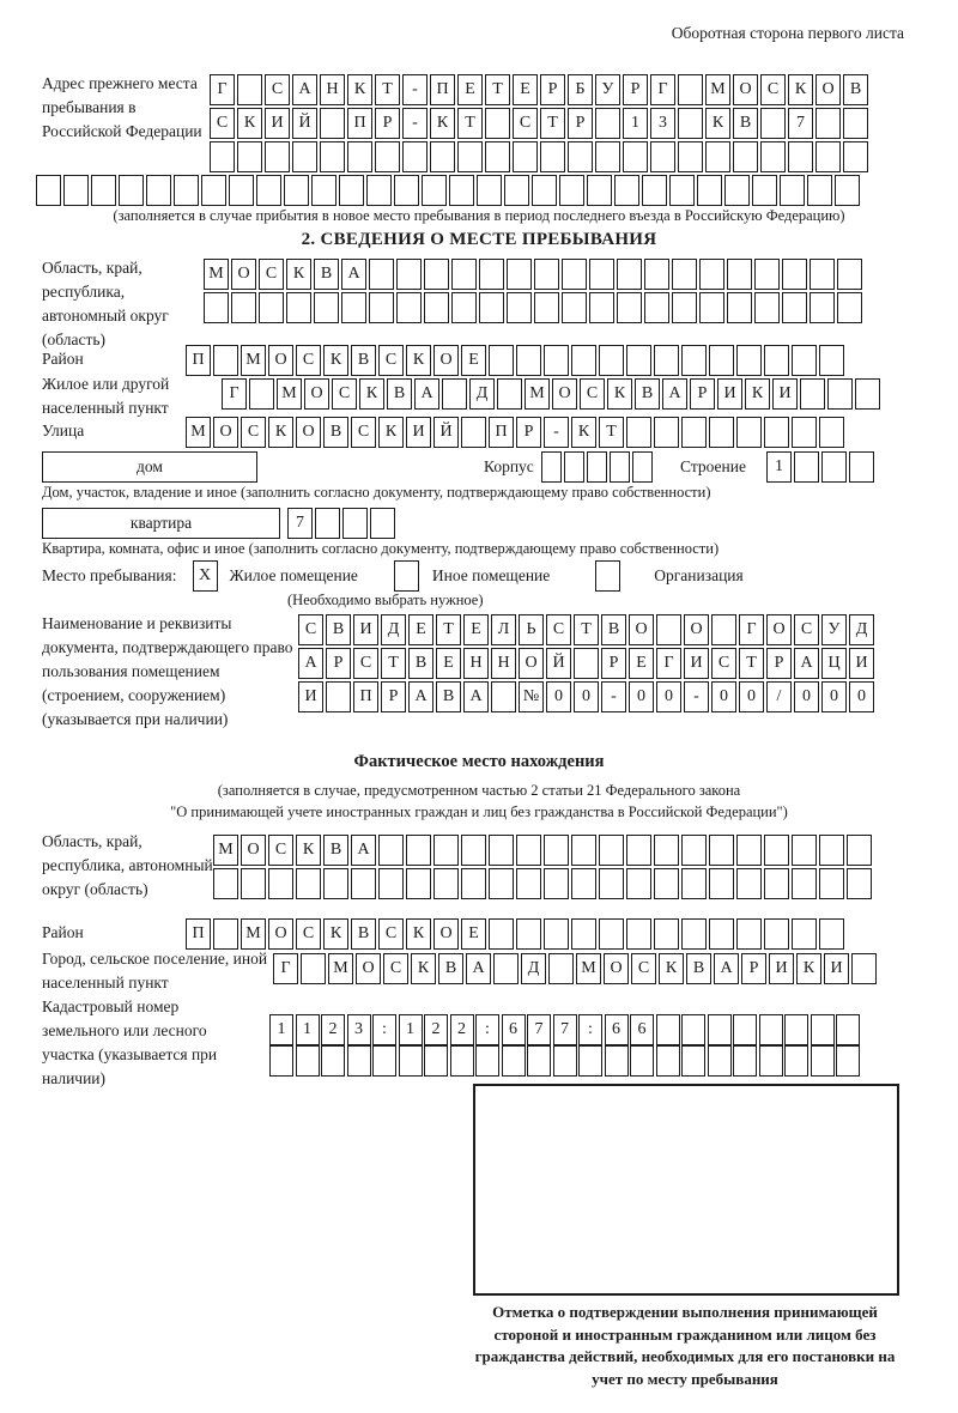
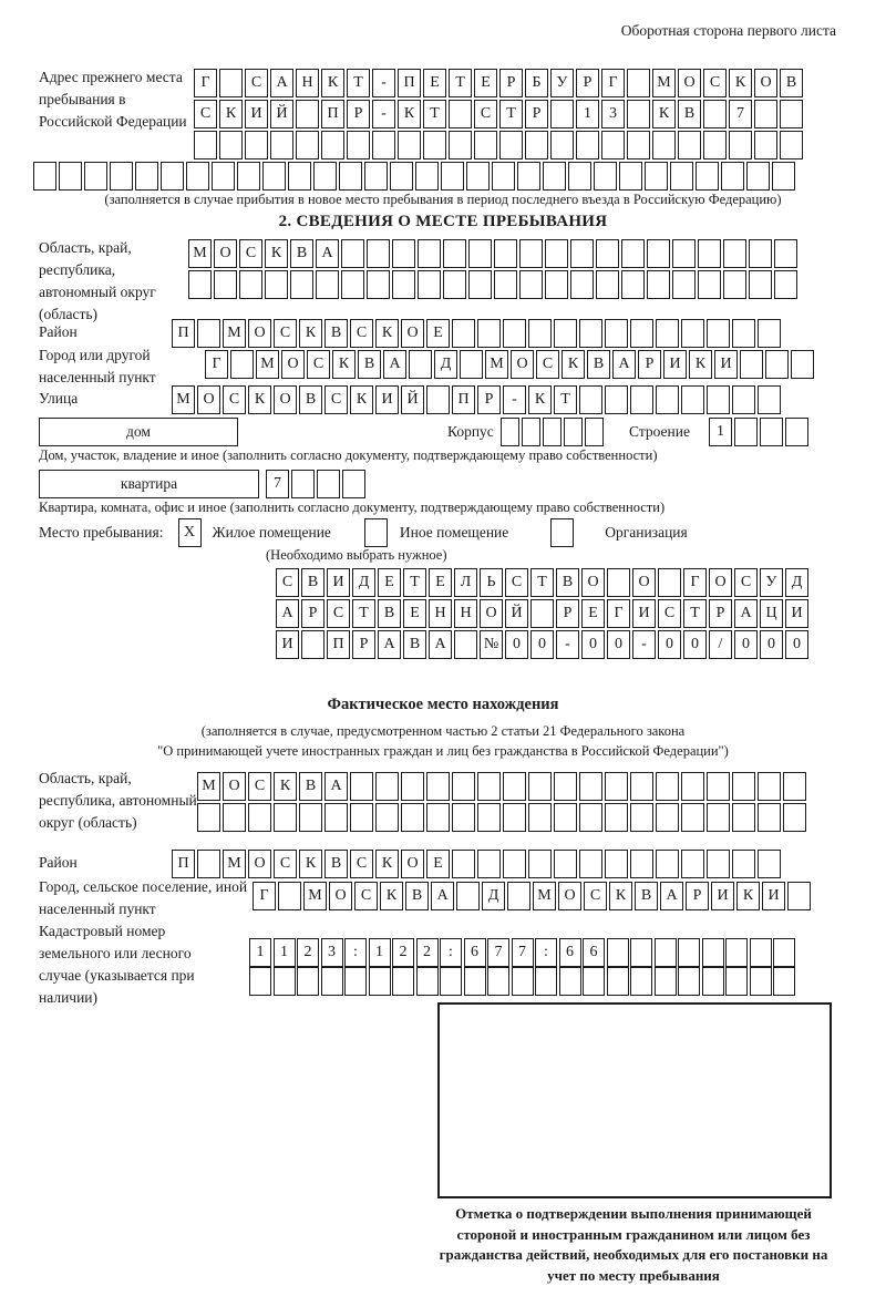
  Оборотная сторона первого листа
  Адрес прежнего места пребывания в Российской Федерации
  Г С А Н К Т - П Е Т Е Р Б У Р Г М О С К О В
  С К И Й П Р - К Т С Т Р 1 3 К В 7
  (заполняется в случае прибытия в новое место пребывания в период последнего въезда в Российскую Федерацию)
  2. СВЕДЕНИЯ О МЕСТЕ ПРЕБЫВАНИЯ
  Область, край, республика, автономный округ (область)
  М О С К В А
  Район
  П М О С К В С К О Е
- Жилое или другой населенный пункт
+ Город или другой населенный пункт
  Г М О С К В А Д М О С К В А Р И К И
  Улица
  М О С К О В С К И Й П Р - К Т
  дом
  Корпус
  Строение
  1
  Дом, участок, владение и иное (заполнить согласно документу, подтверждающему право собственности)
  квартира
  7
  Квартира, комната, офис и иное (заполнить согласно документу, подтверждающему право собственности)
  Место пребывания:
  X
  Жилое помещение
  Иное помещение
  Организация
  (Необходимо выбрать нужное)
- Наименование и реквизиты документа, подтверждающего право пользования помещением (строением, сооружением) (указывается при наличии)
  С В И Д Е Т Е Л Ь С Т В О О Г О С У Д
  А Р С Т В Е Н Н О Й Р Е Г И С Т Р А Ц И
  И П Р А В А № 0 0 - 0 0 - 0 0 / 0 0 0
  Фактическое место нахождения
  (заполняется в случае, предусмотренном частью 2 статьи 21 Федерального закона
  "О принимающей учете иностранных граждан и лиц без гражданства в Российской Федерации")
  Область, край, республика, автономный округ (область)
  М О С К В А
  Район
  П М О С К В С К О Е
  Город, сельское поселение, иной населенный пункт
  Г М О С К В А Д М О С К В А Р И К И
- Кадастровый номер земельного или лесного участка (указывается при наличии)
+ Кадастровый номер земельного или лесного случае (указывается при наличии)
  1 1 2 3 : 1 2 2 : 6 7 7 : 6 6
  Отметка о подтверждении выполнения принимающей стороной и иностранным гражданином или лицом без гражданства действий, необходимых для его постановки на учет по месту пребывания
